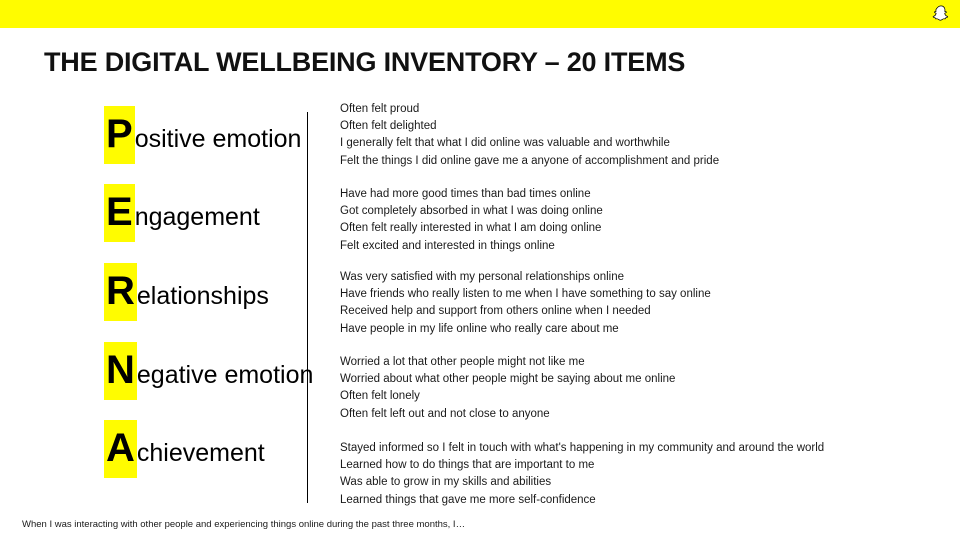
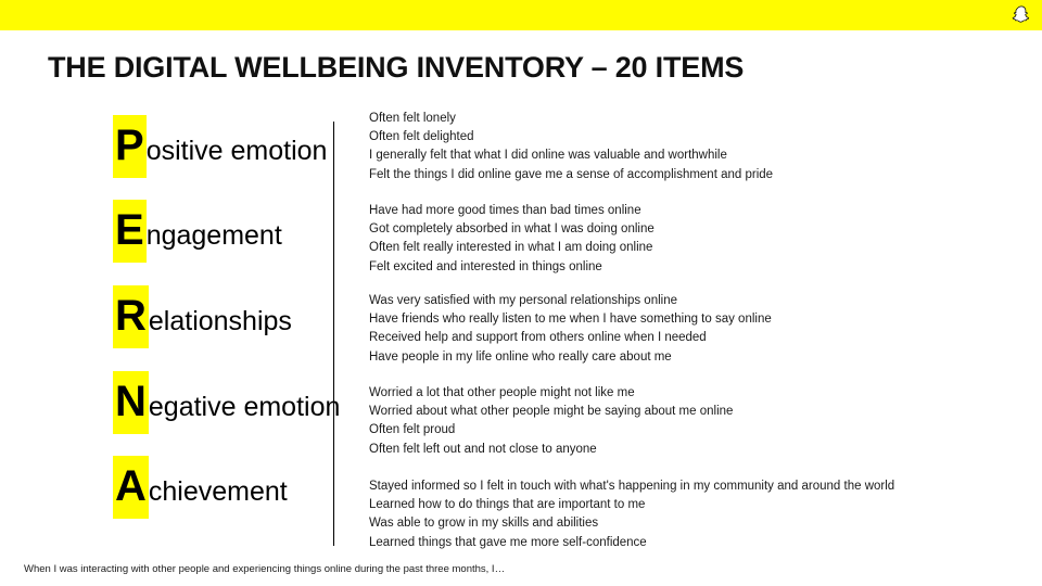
  THE DIGITAL WELLBEING INVENTORY – 20 ITEMS
  Positive emotion
  Engagement
  Relationships
  Negative emotion
  Achievement
- Often felt proud
+ Often felt lonely
  Often felt delighted
  I generally felt that what I did online was valuable and worthwhile
- Felt the things I did online gave me a anyone of accomplishment and pride
+ Felt the things I did online gave me a sense of accomplishment and pride
  Have had more good times than bad times online
  Got completely absorbed in what I was doing online
  Often felt really interested in what I am doing online
  Felt excited and interested in things online
  Was very satisfied with my personal relationships online
  Have friends who really listen to me when I have something to say online
  Received help and support from others online when I needed
  Have people in my life online who really care about me
  Worried a lot that other people might not like me
  Worried about what other people might be saying about me online
- Often felt lonely
+ Often felt proud
  Often felt left out and not close to anyone
  Stayed informed so I felt in touch with what's happening in my community and around the world
  Learned how to do things that are important to me
  Was able to grow in my skills and abilities
  Learned things that gave me more self-confidence
  When I was interacting with other people and experiencing things online during the past three months, I…
